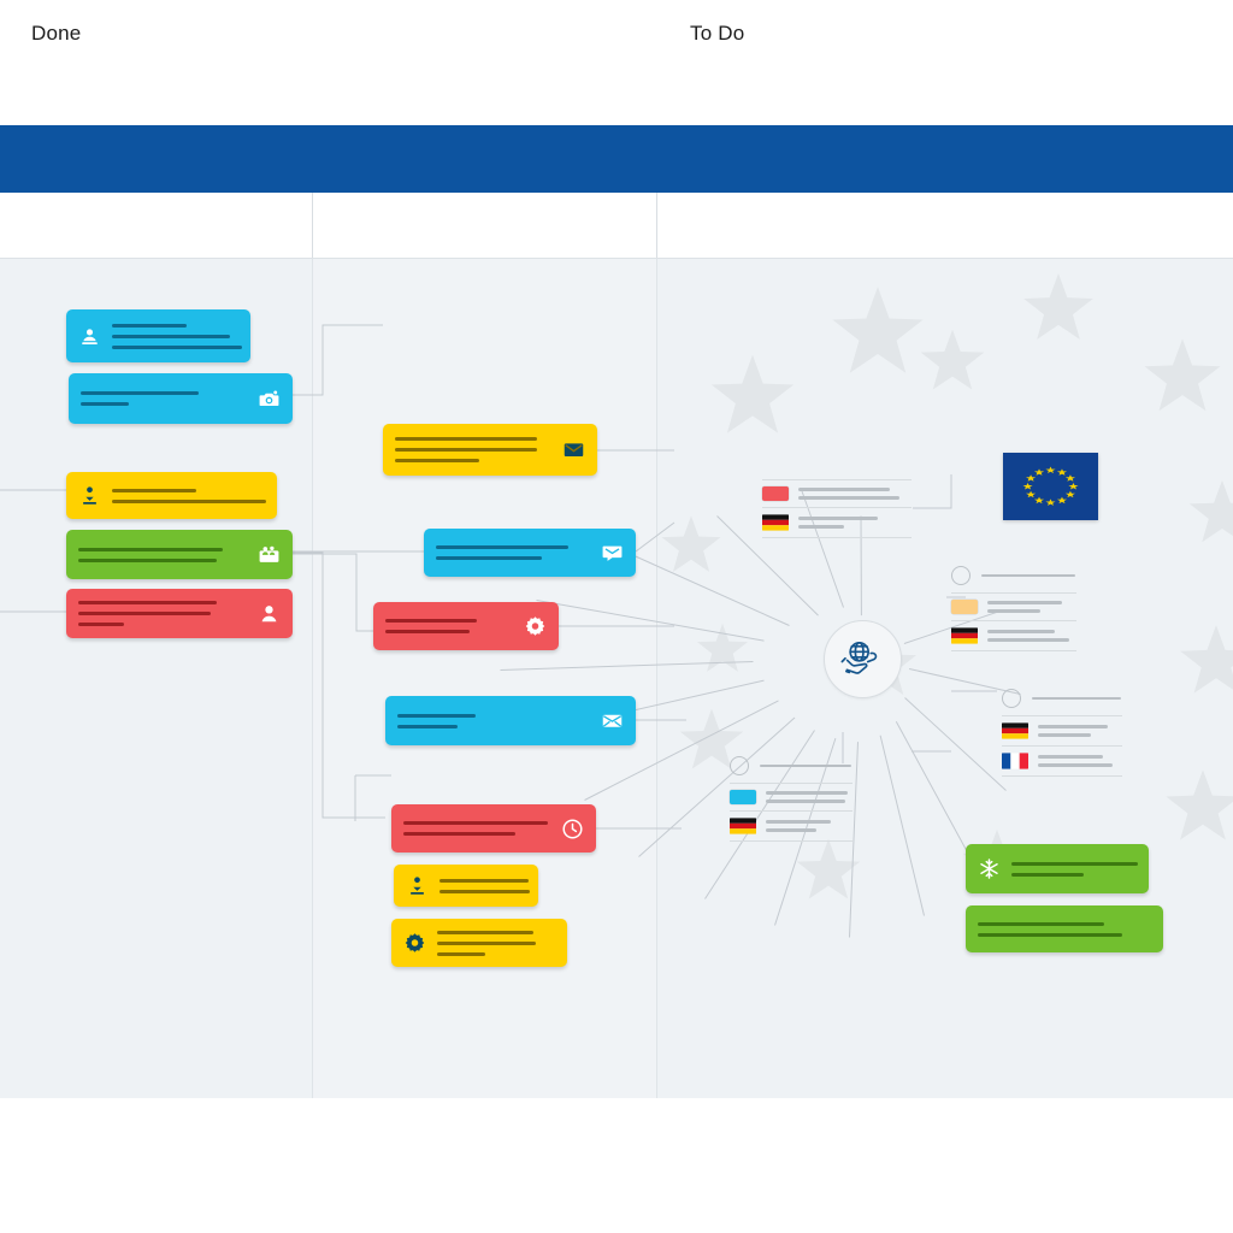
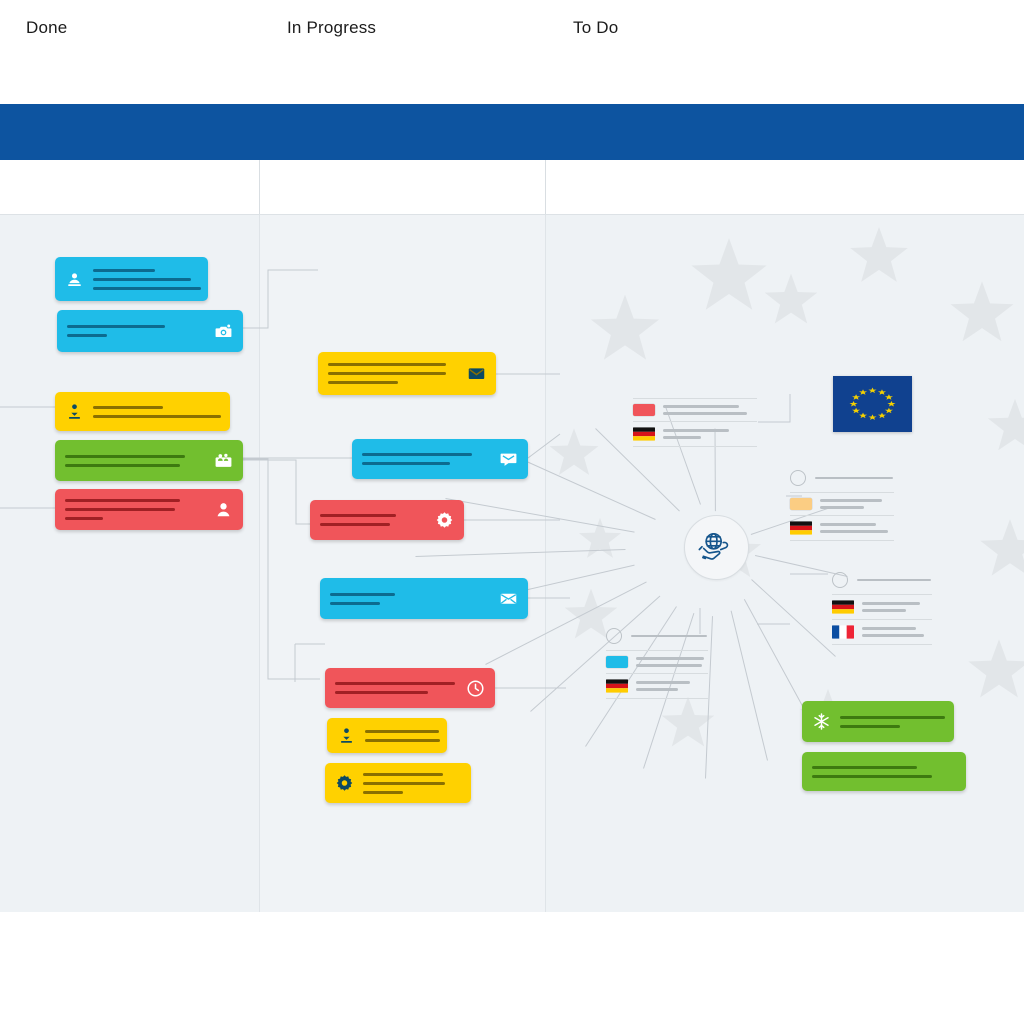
  Done
+ In Progress
  To Do
